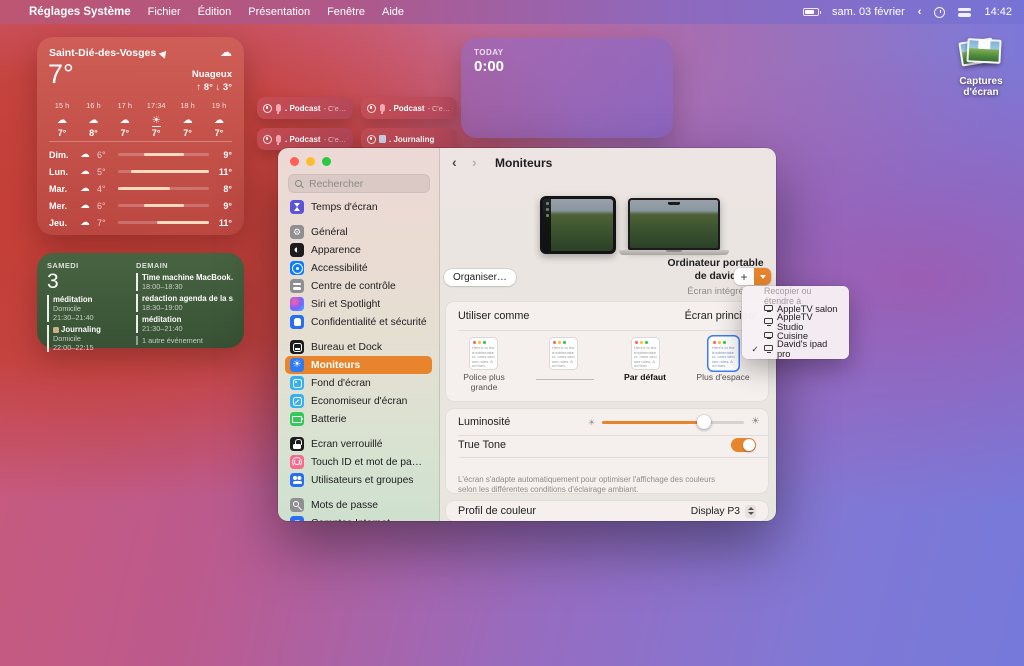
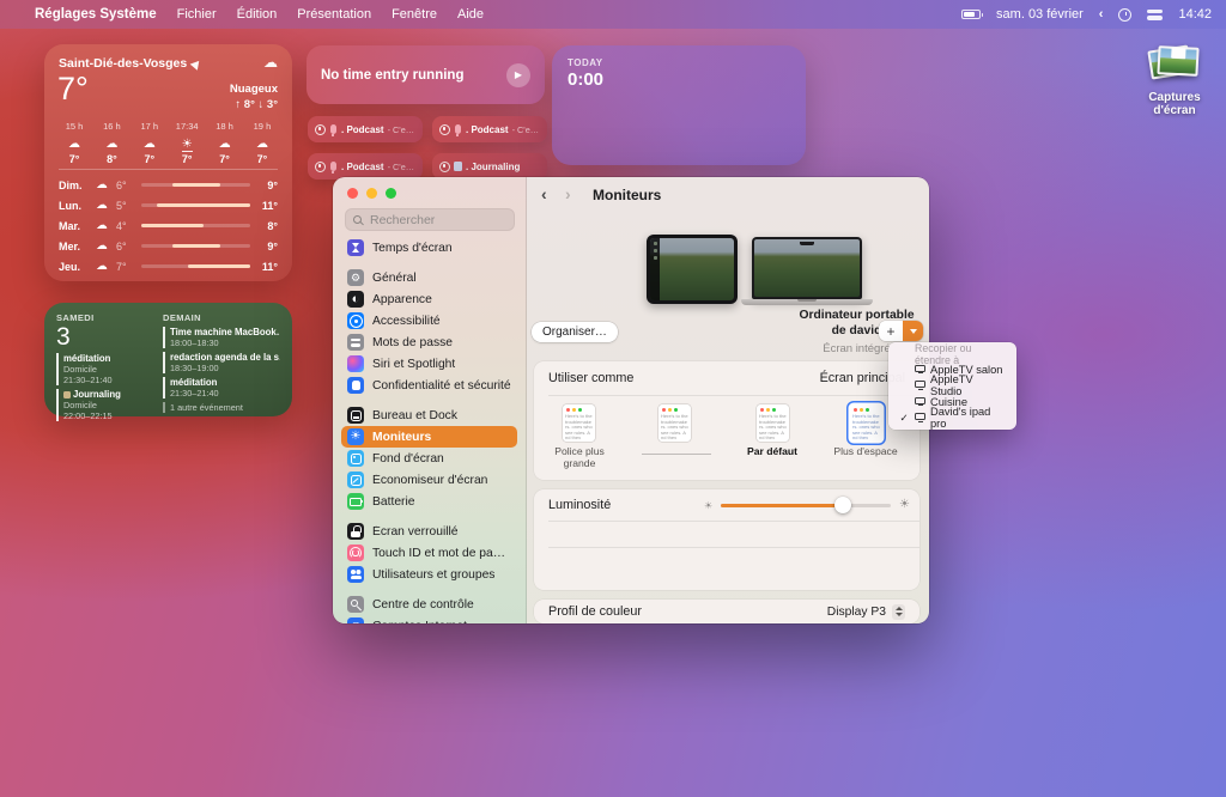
  Réglages Système
  Fichier
  Édition
  Présentation
  Fenêtre
  Aide
  sam. 03 février
  ‹
  14:42
  Saint-Dié-des-Vosges
  ☁
  7°
  Nuageux
  ↑ 8° ↓ 3°
  15 h
  ☁
  7°
  16 h
  ☁
  8°
  17 h
  ☁
  7°
  17:34
  ☀
  7°
  18 h
  ☁
  7°
  19 h
  ☁
  7°
  Dim.
  ☁
  6°
  9°
  Lun.
  ☁
  5°
  11°
  Mar.
  ☁
  4°
  8°
  Mer.
  ☁
  6°
  9°
  Jeu.
  ☁
  7°
  11°
  SAMEDI
  3
  méditation
  Domicile
  21:30–21:40
  Journaling
  Domicile
  22:00–22:15
  DEMAIN
  Time machine MacBook
  18:00–18:30
  redaction agenda de la s
  18:30–19:00
  méditation
  21:30–21:40
  1 autre événement
+ No time entry running
+ ▶
  . Podcast
  . Podcast
  . Podcast
  . Journaling
  TODAY
  0:00
  Captures d'écran
  Rechercher
  Temps d'écran
  ⚙
  Général
  ◐
  Apparence
  Accessibilité
- Centre de contrôle
+ Mots de passe
  Siri et Spotlight
  Confidentialité et sécurité
  Bureau et Dock
  ☀
  Moniteurs
  Fond d'écran
  Économiseur d'écran
  Batterie
  Écran verrouillé
  Touch ID et mot de passe
  Utilisateurs et groupes
- Mots de passe
+ Centre de contrôle
  ‹
  ›
  Moniteurs
  Ordinateur portable
  de davi
  Écran intégr
  Organiser…
  +
  Utiliser comme
  Écran princi
  Police plus grande
  Par défaut
  Plus d'espace
  Luminosité
  ☀
  ☀
- True Tone
- L'écran s'adapte automatiquement pour optimiser l'affichage des couleurs selon les différentes conditions d'éclairage ambiant.
  Profil de couleur
  Display P3
  Recopier ou étendre à
  AppleTV salon
  AppleTV Studio
  Cuisine
  ✓
  David's ipad pro
